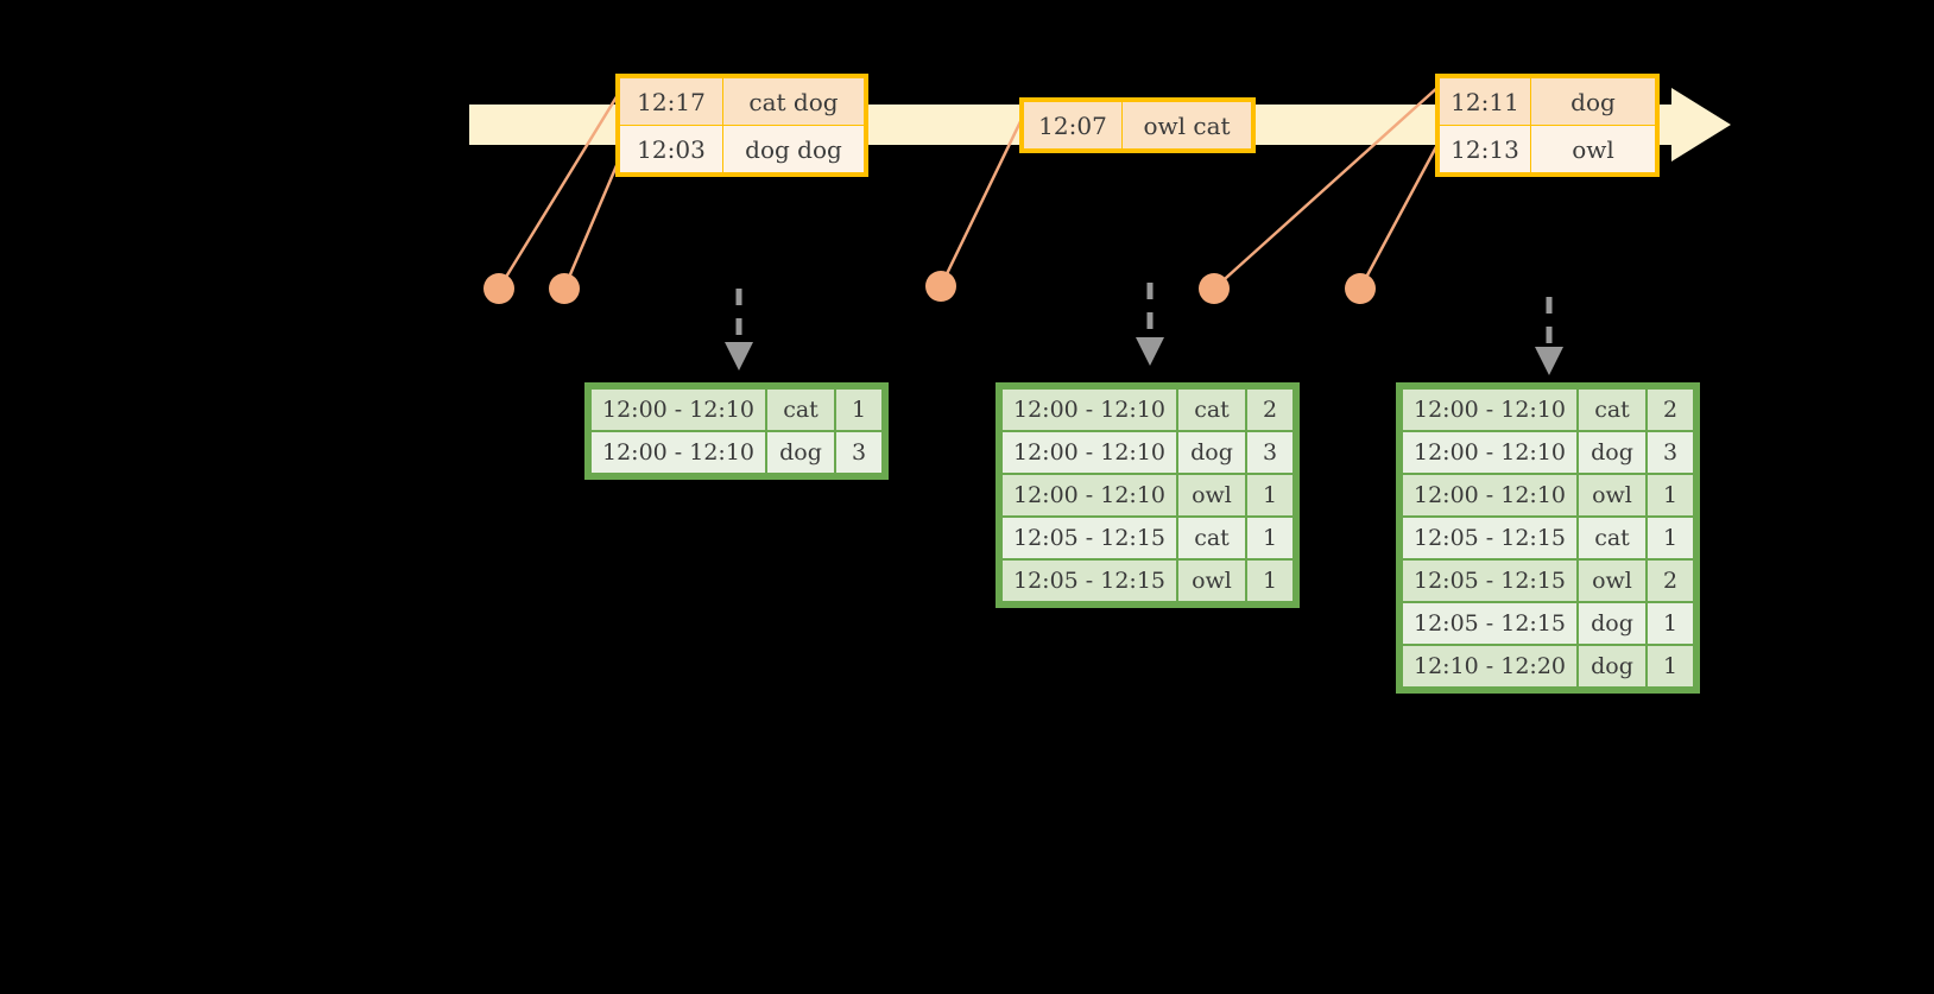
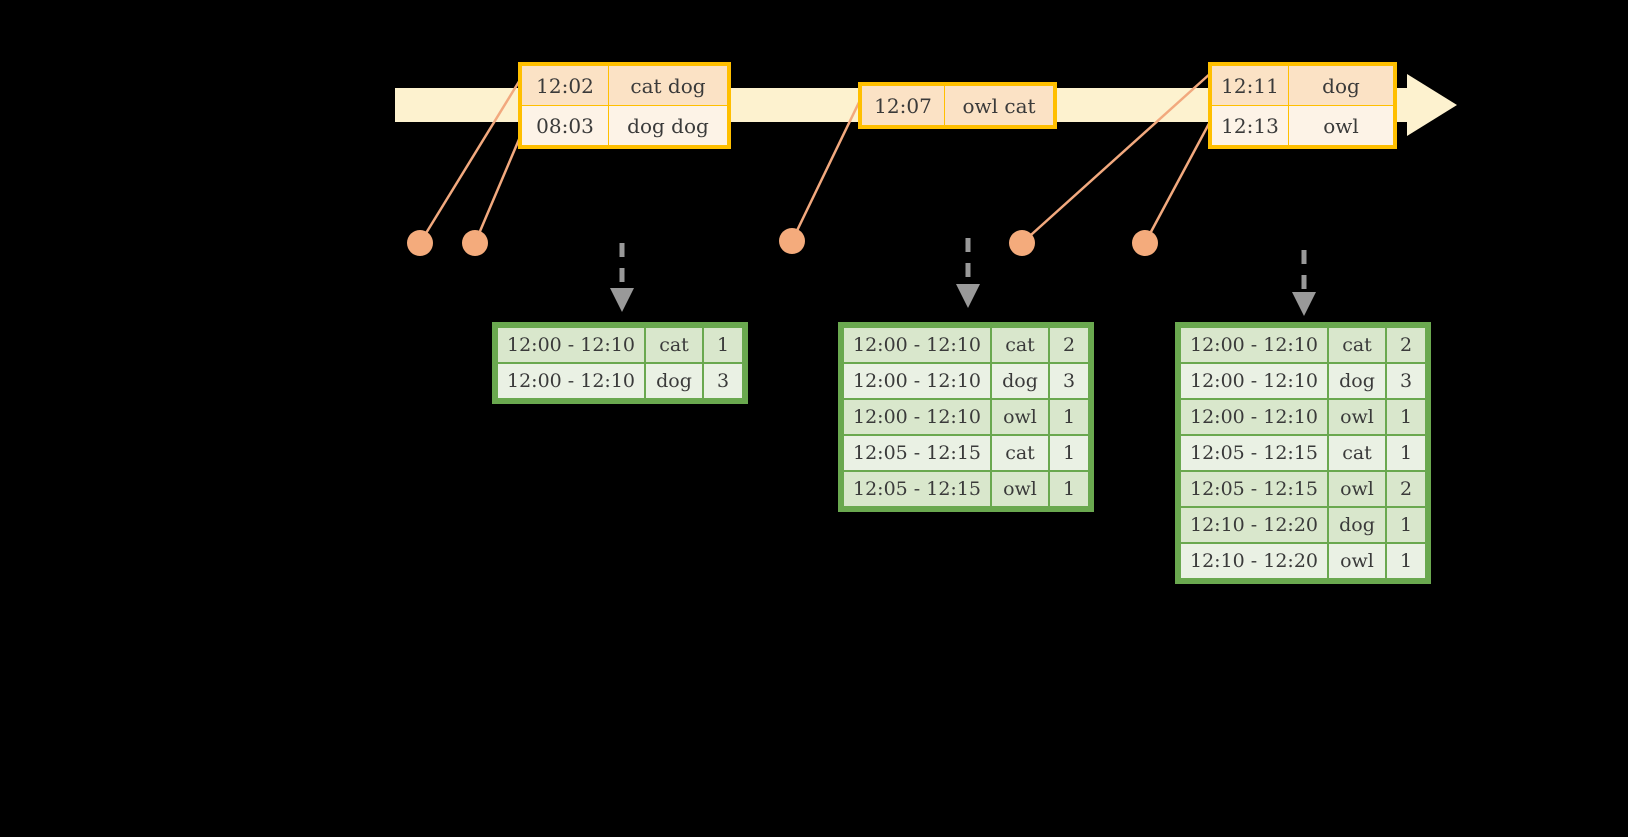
- 12:17	cat dog
+ 12:02	cat dog
- 12:03	dog dog
+ 08:03	dog dog
  12:07	owl cat
  12:11	dog
  12:13	owl
  12:00 - 12:10	cat	1
  12:00 - 12:10	dog	3
  12:00 - 12:10	cat	2
  12:00 - 12:10	dog	3
  12:00 - 12:10	owl	1
  12:05 - 12:15	cat	1
  12:05 - 12:15	owl	1
  12:00 - 12:10	cat	2
  12:00 - 12:10	dog	3
  12:00 - 12:10	owl	1
  12:05 - 12:15	cat	1
  12:05 - 12:15	owl	2
- 12:05 - 12:15	dog	1
  12:10 - 12:20	dog	1
+ 12:10 - 12:20	owl	1
